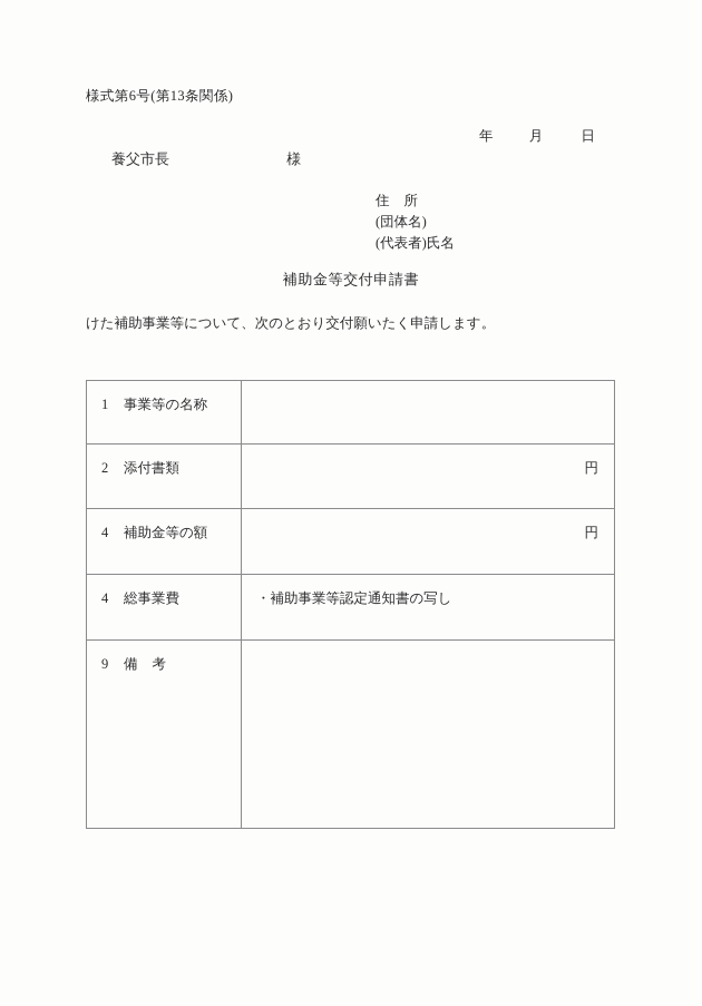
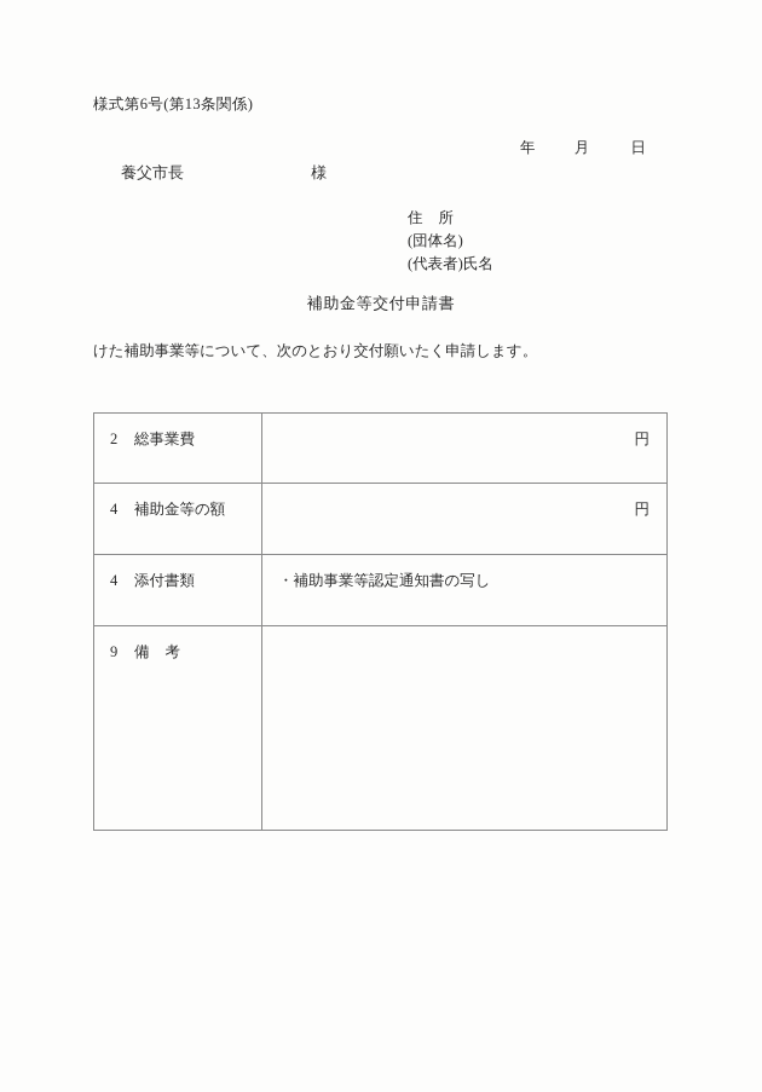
  様式第6号(第13条関係)
  年 月 日
  養父市長 様
  住 所
  (団体名)
  (代表者)氏名
  補助金等交付申請書
  けた補助事業等について、次のとおり交付願いたく申請します。
- 1 事業等の名称
- 2 添付書類	円
+ 2 総事業費	円
  4 補助金等の額	円
- 4 総事業費	・補助事業等認定通知書の写し
+ 4 添付書類	・補助事業等認定通知書の写し
  9 備 考
